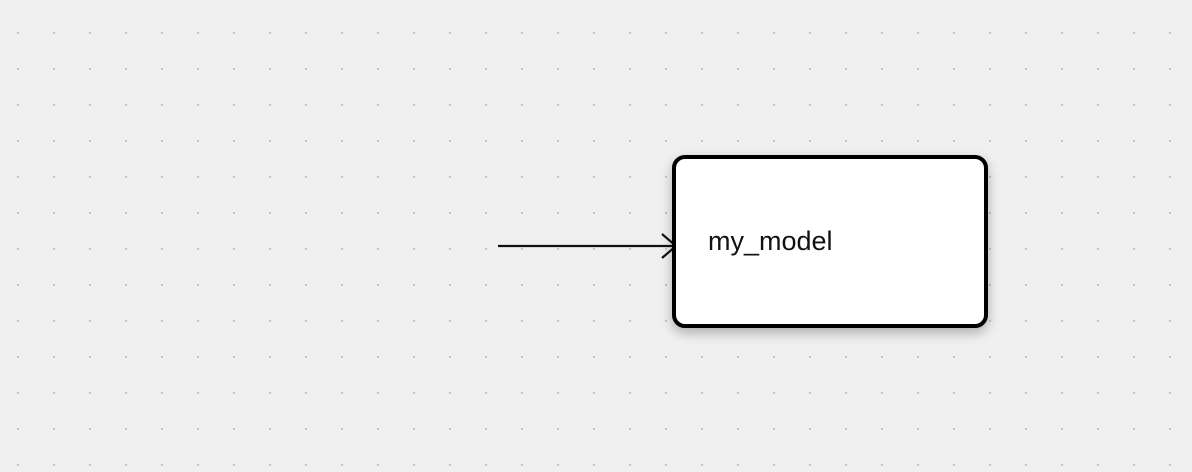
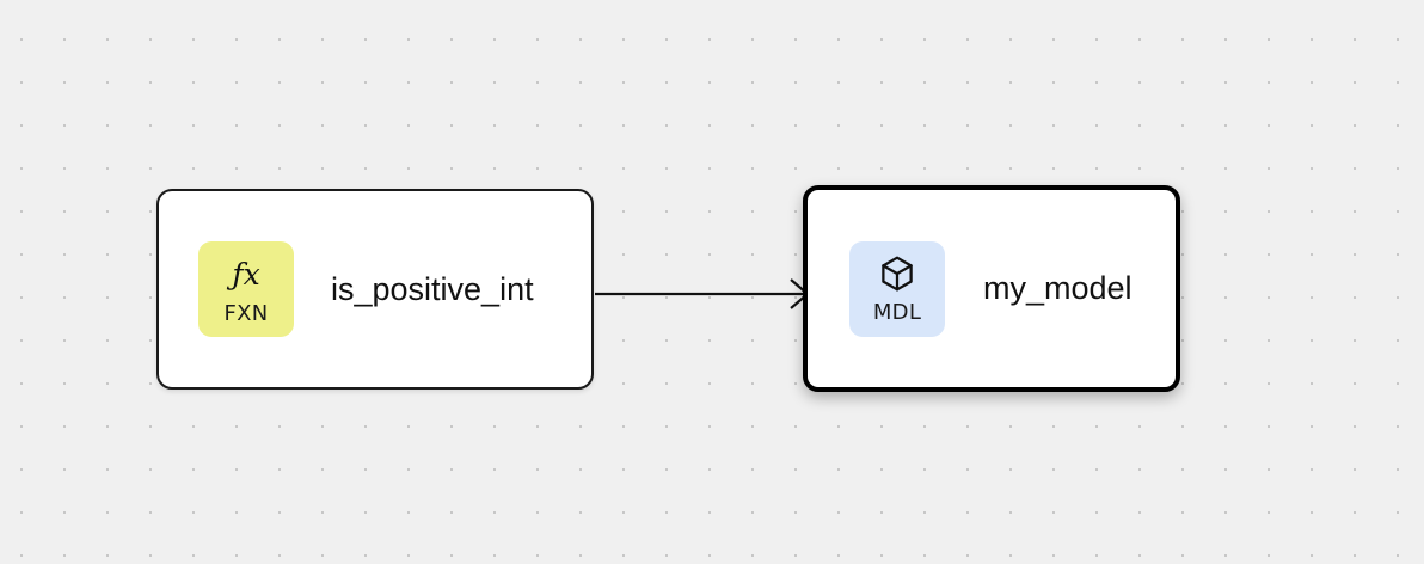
+ ƒx
+ FXN
+ is_positive_int
+ MDL
  my_model
